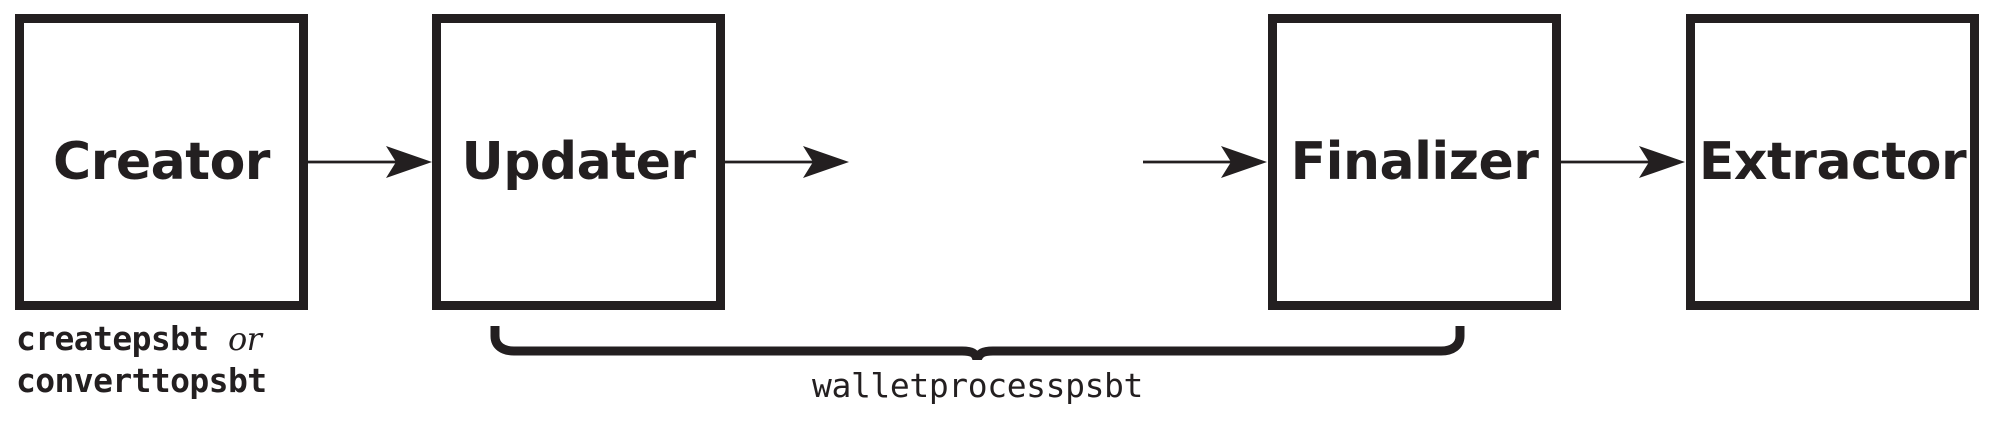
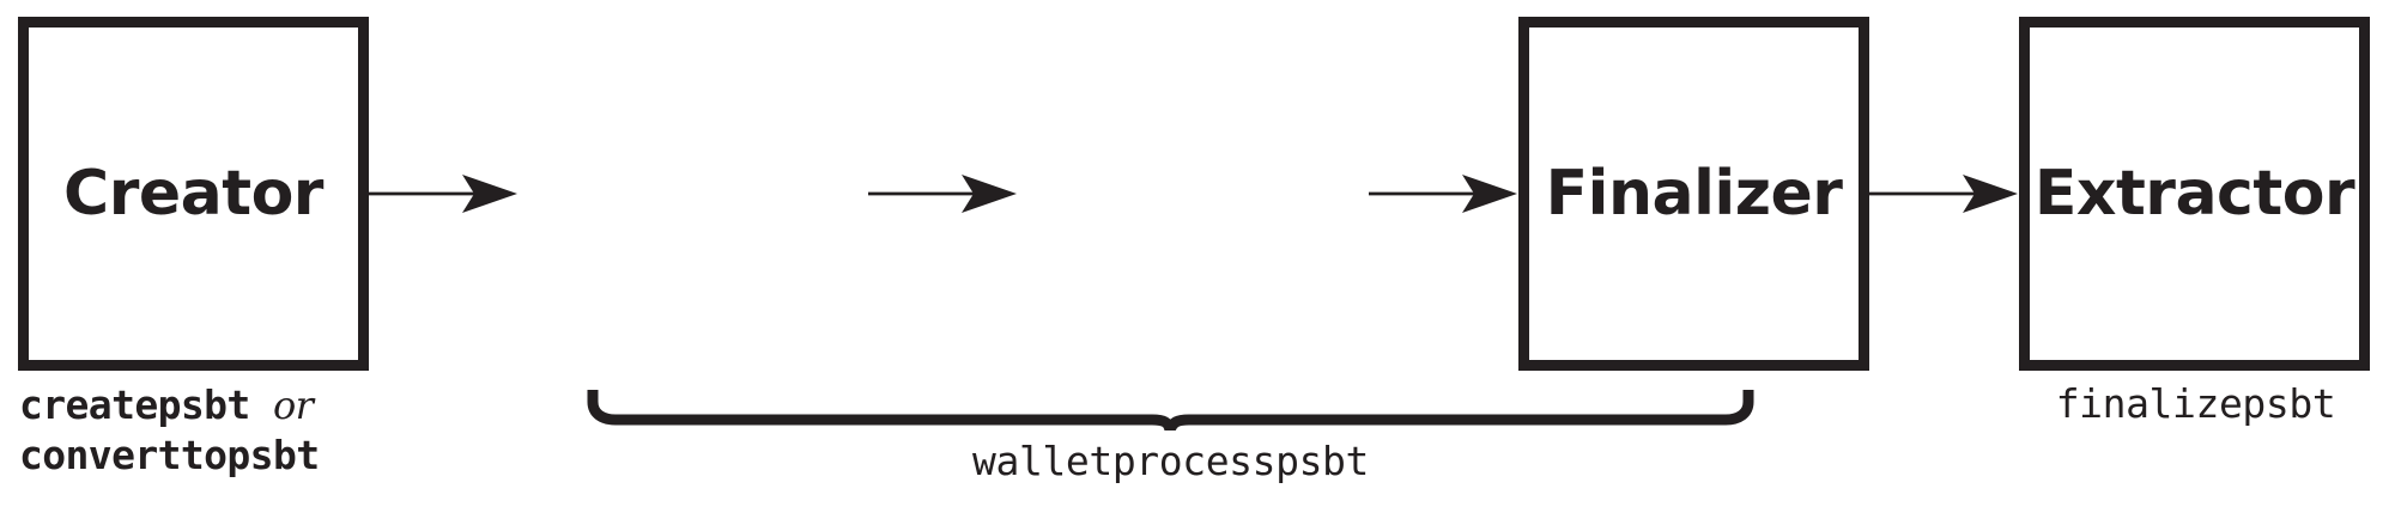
  Creator
- Updater
  Finalizer
  Extractor
  createpsbt or
  converttopsbt
  walletprocesspsbt
+ finalizepsbt
